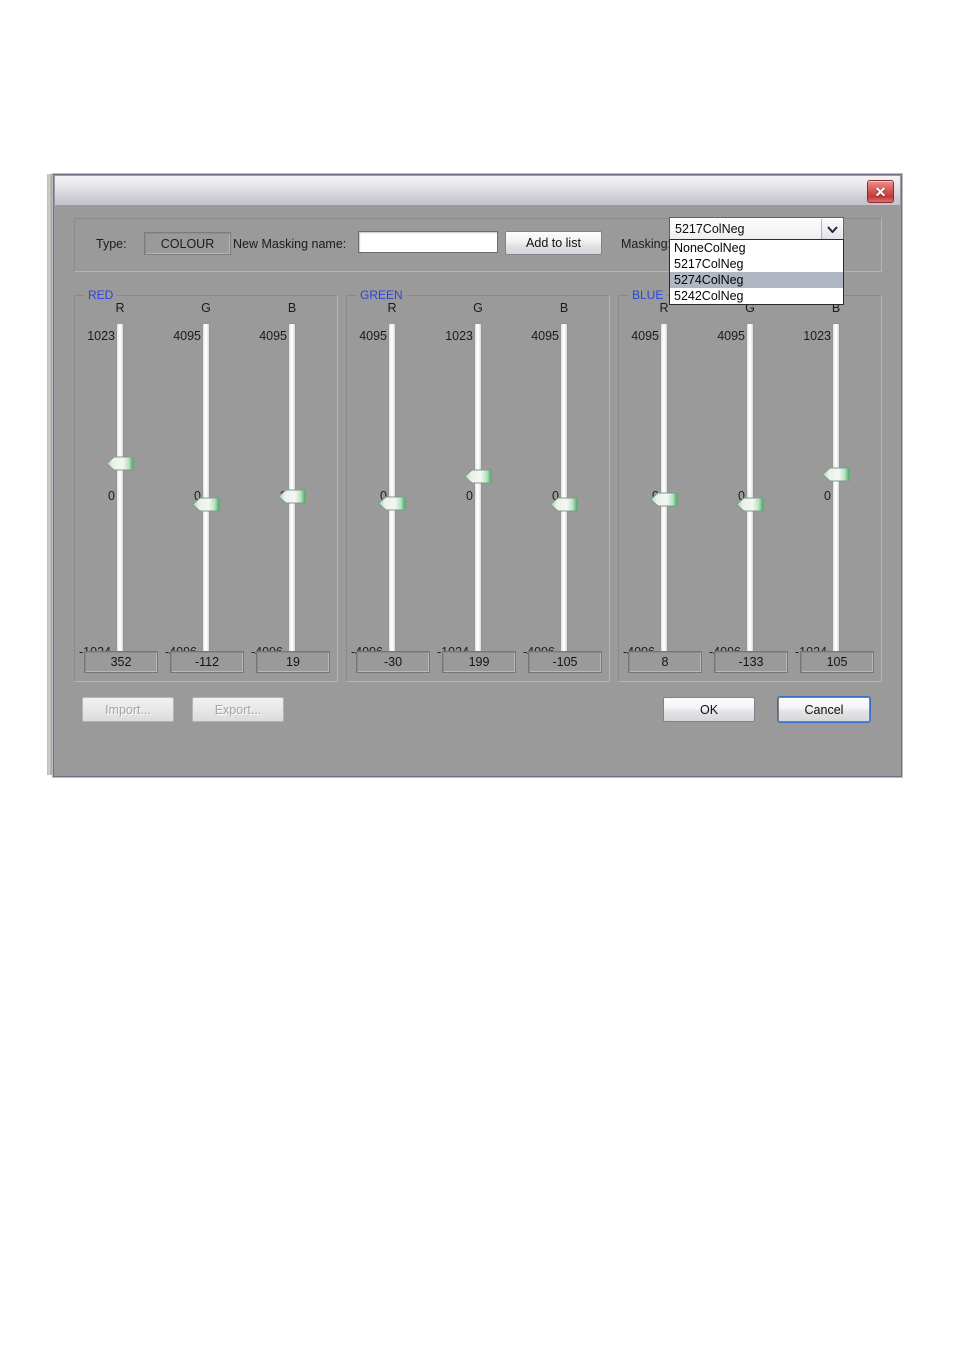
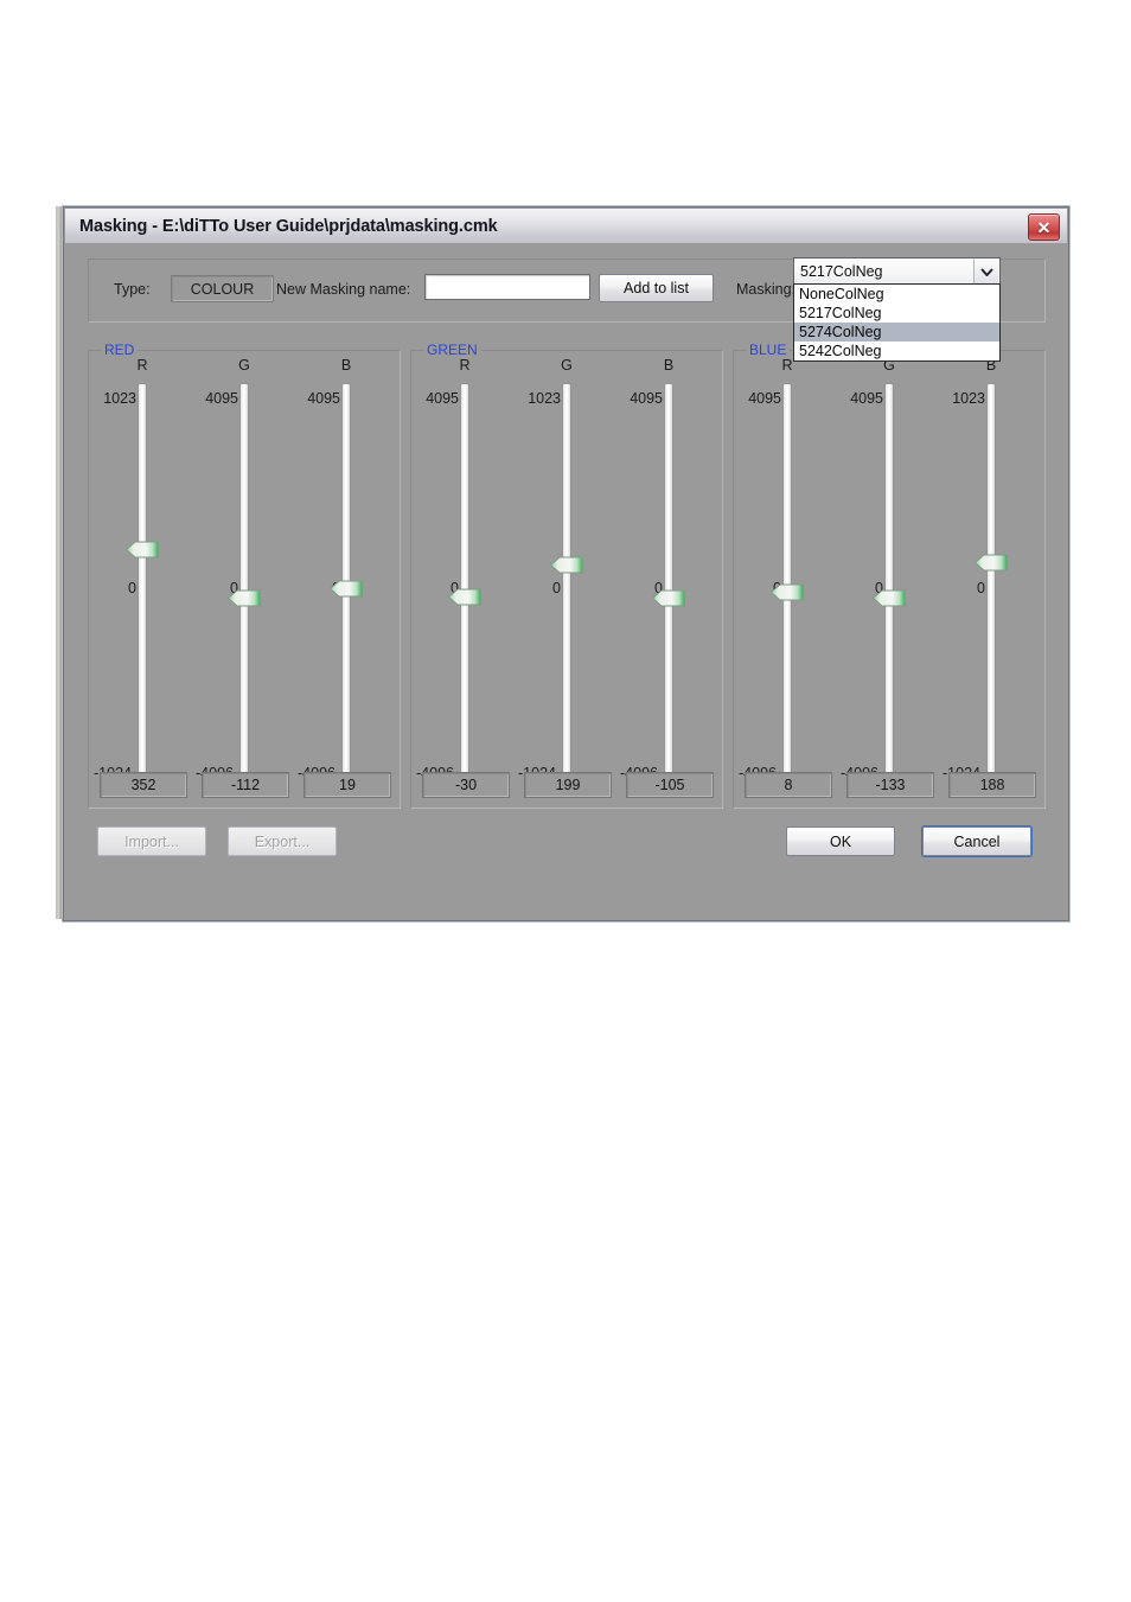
+ Masking - E:\diTTo User Guide\prjdata\masking.cmk
  ✕
  Type:
  COLOUR
  New Masking name:
  Add to list
  Masking
  5217ColNeg
  NoneColNeg
  5217ColNeg
  5274ColNeg
  5242ColNeg
  RED
  R
  1023
  0
  352
  G
  4095
  0
  -112
  B
  4095
  19
  GREEN
  R
  4095
  0
  -30
  G
  1023
  0
  199
  B
  4095
  0
  -105
  BLUE
  R
  4095
  8
  G
  4095
  0
  -133
  B
  1023
  0
- 105
+ 188
  Import...
  Export...
  OK
  Cancel
